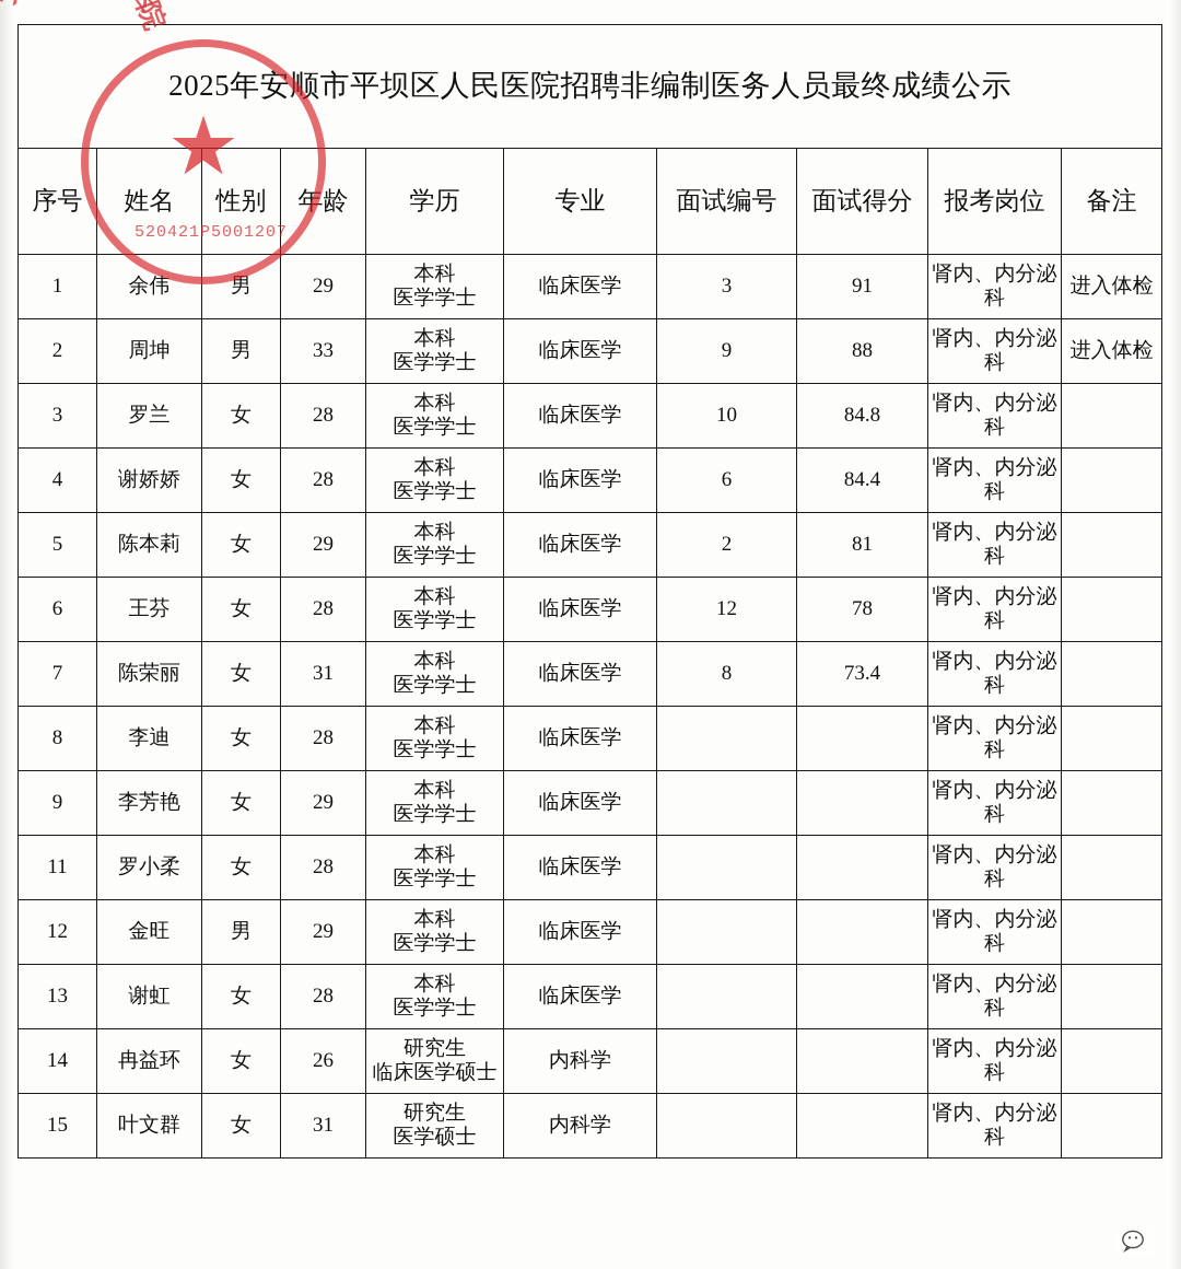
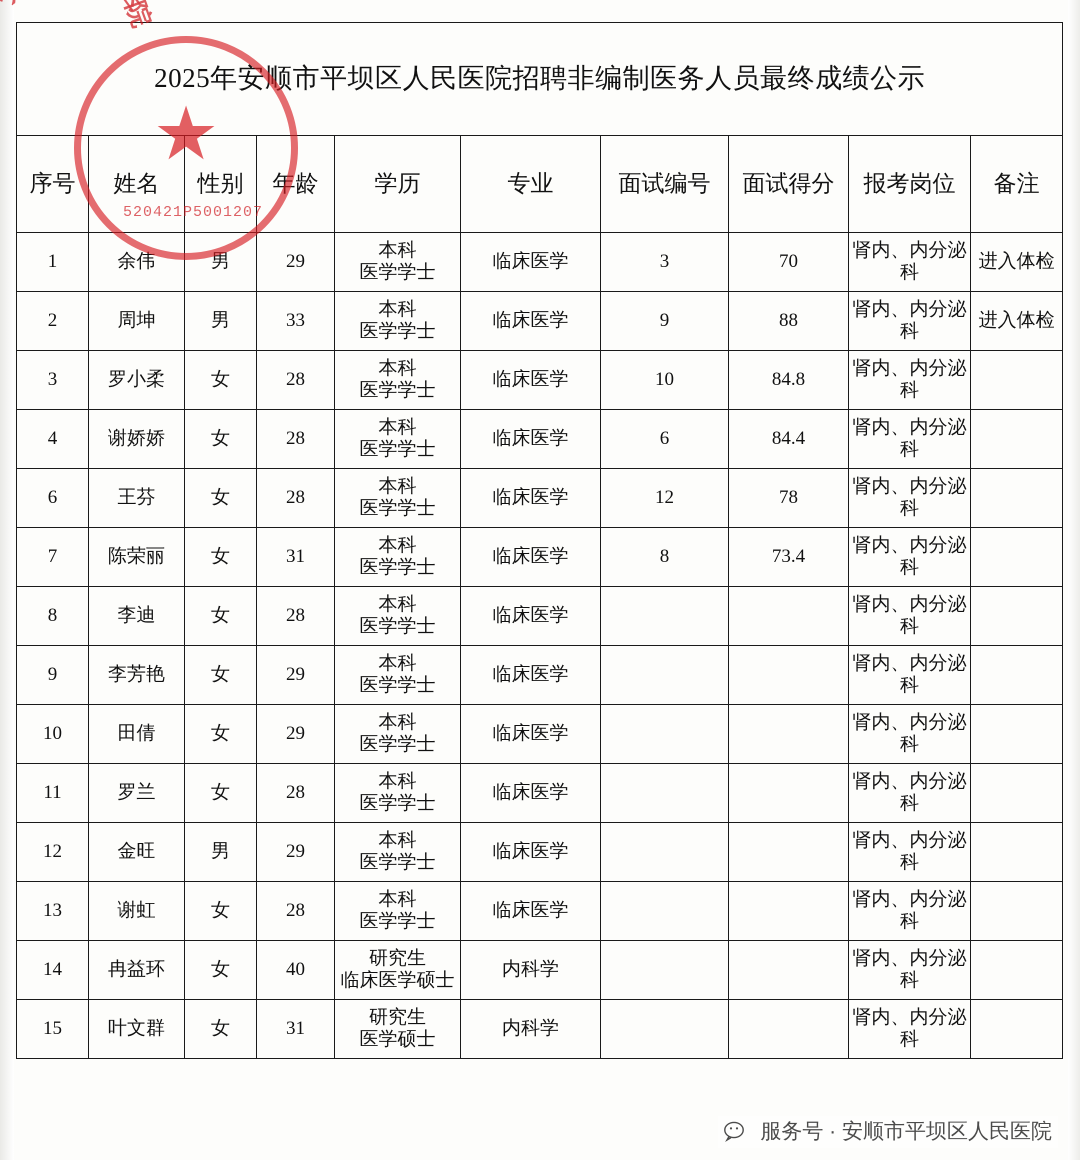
  2025年安顺市平坝区人民医院招聘非编制医务人员最终成绩公示
  序号	姓名	性别	年龄	学历	专业	面试编号	面试得分	报考岗位	备注
- 1	余伟	男	29	本科医学学士	临床医学	3	91	肾内、内分泌科	进入体检
+ 1	余伟	男	29	本科医学学士	临床医学	3	70	肾内、内分泌科	进入体检
  2	周坤	男	33	本科医学学士	临床医学	9	88	肾内、内分泌科	进入体检
- 3	罗兰	女	28	本科医学学士	临床医学	10	84.8	肾内、内分泌科
+ 3	罗小柔	女	28	本科医学学士	临床医学	10	84.8	肾内、内分泌科
  4	谢娇娇	女	28	本科医学学士	临床医学	6	84.4	肾内、内分泌科
- 5	陈本莉	女	29	本科医学学士	临床医学	2	81	肾内、内分泌科
  6	王芬	女	28	本科医学学士	临床医学	12	78	肾内、内分泌科
  7	陈荣丽	女	31	本科医学学士	临床医学	8	73.4	肾内、内分泌科
  8	李迪	女	28	本科医学学士	临床医学			肾内、内分泌科
  9	李芳艳	女	29	本科医学学士	临床医学			肾内、内分泌科
+ 10	田倩	女	29	本科医学学士	临床医学			肾内、内分泌科
- 11	罗小柔	女	28	本科医学学士	临床医学			肾内、内分泌科
+ 11	罗兰	女	28	本科医学学士	临床医学			肾内、内分泌科
  12	金旺	男	29	本科医学学士	临床医学			肾内、内分泌科
  13	谢虹	女	28	本科医学学士	临床医学			肾内、内分泌科
- 14	冉益环	女	26	研究生临床医学硕士	内科学			肾内、内分泌科
+ 14	冉益环	女	40	研究生临床医学硕士	内科学			肾内、内分泌科
  15	叶文群	女	31	研究生医学硕士	内科学			肾内、内分泌科
  ★
  520421P5001207
+ 服务号 · 安顺市平坝区人民医院
